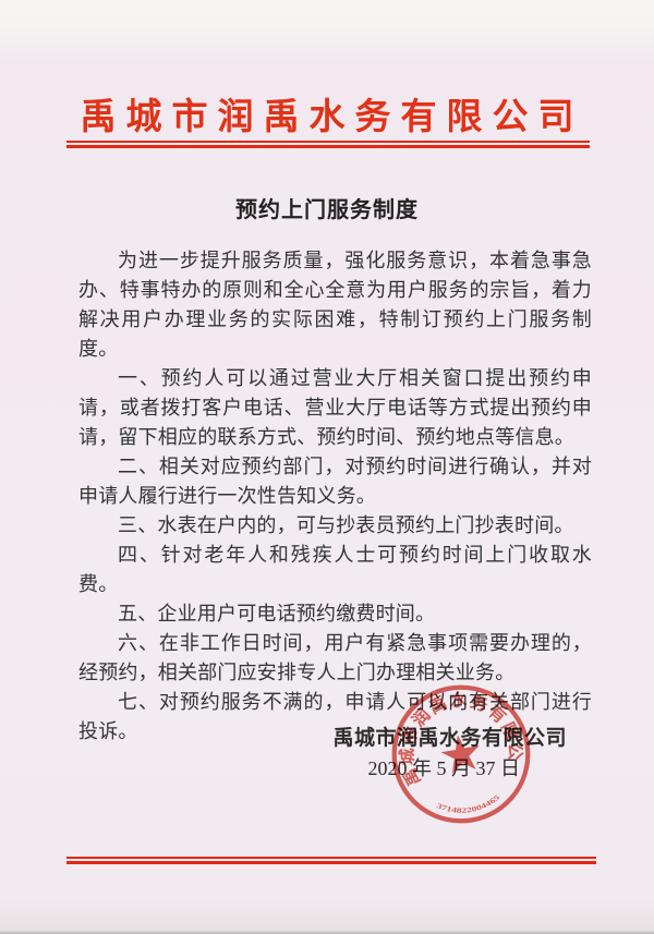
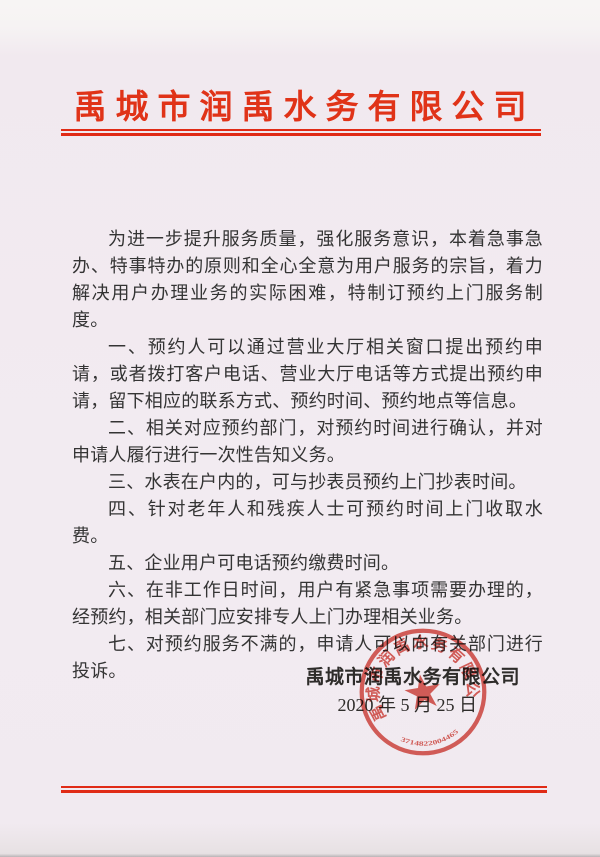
  禹城市润禹水务有限公司
- 预约上门服务制度
  为进一步提升服务质量，强化服务意识，本着急事急办、特事特办的原则和全心全意为用户服务的宗旨，着力解决用户办理业务的实际困难，特制订预约上门服务制度。
  一、预约人可以通过营业大厅相关窗口提出预约申请，或者拨打客户电话、营业大厅电话等方式提出预约申请，留下相应的联系方式、预约时间、预约地点等信息。
  二、相关对应预约部门，对预约时间进行确认，并对申请人履行进行一次性告知义务。
  三、水表在户内的，可与抄表员预约上门抄表时间。
  四、针对老年人和残疾人士可预约时间上门收取水费。
  五、企业用户可电话预约缴费时间。
  六、在非工作日时间，用户有紧急事项需要办理的，经预约，相关部门应安排专人上门办理相关业务。
  七、对预约服务不满的，申请人可以向有关部门进行投诉。
  禹城市润禹水务有限公司
- 2020 年 5 月 37 日
+ 2020 年 5 月 25 日
